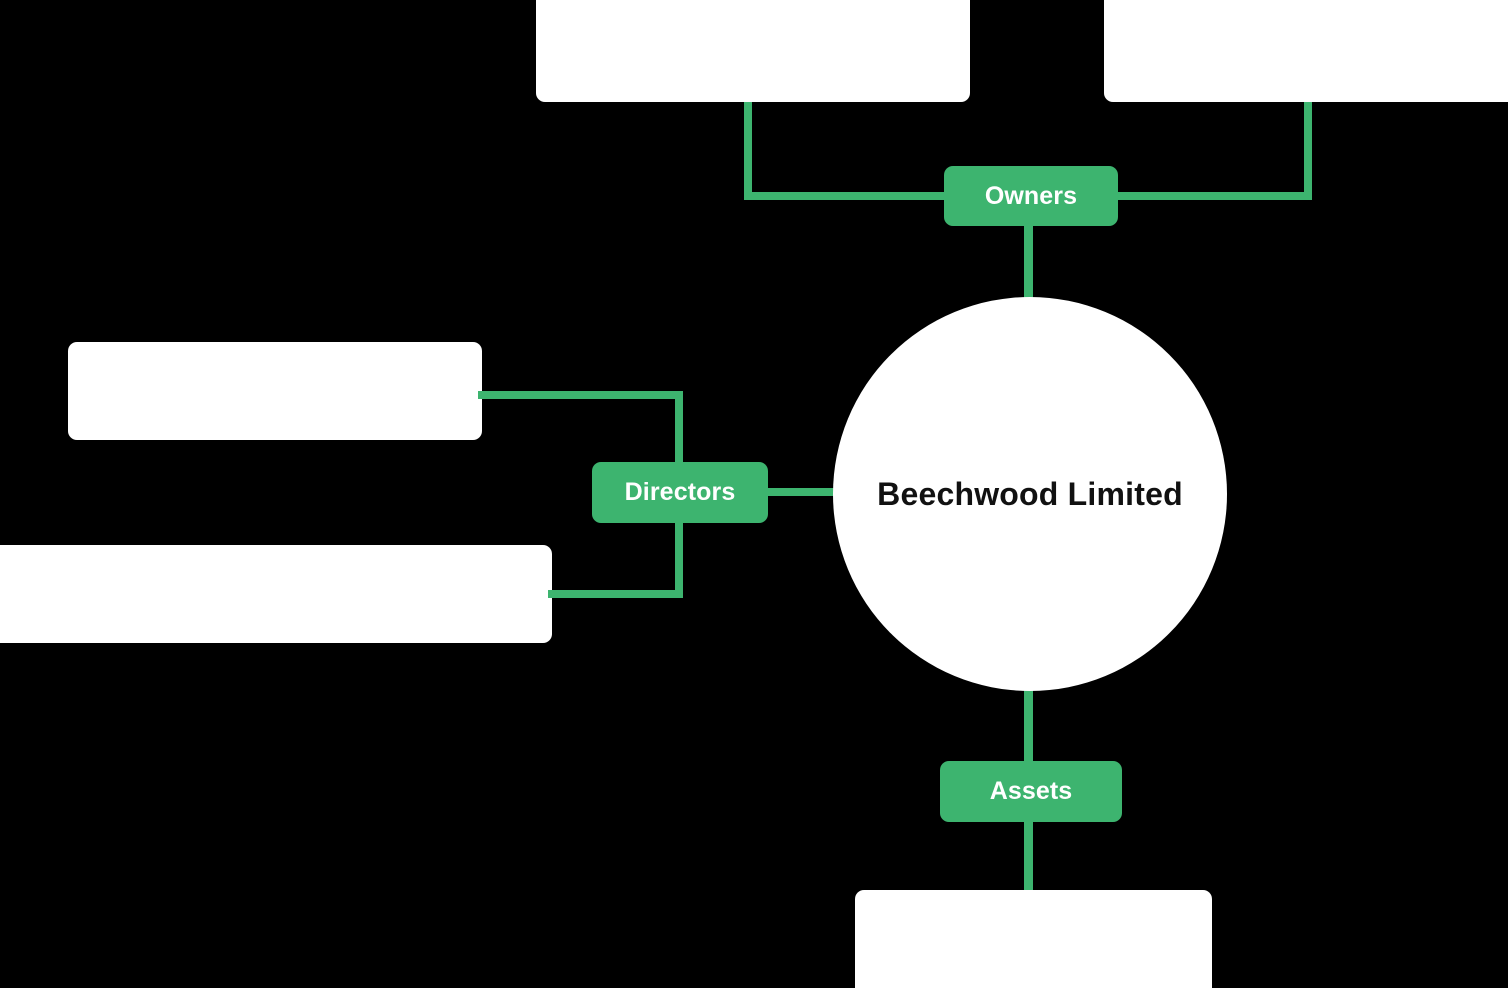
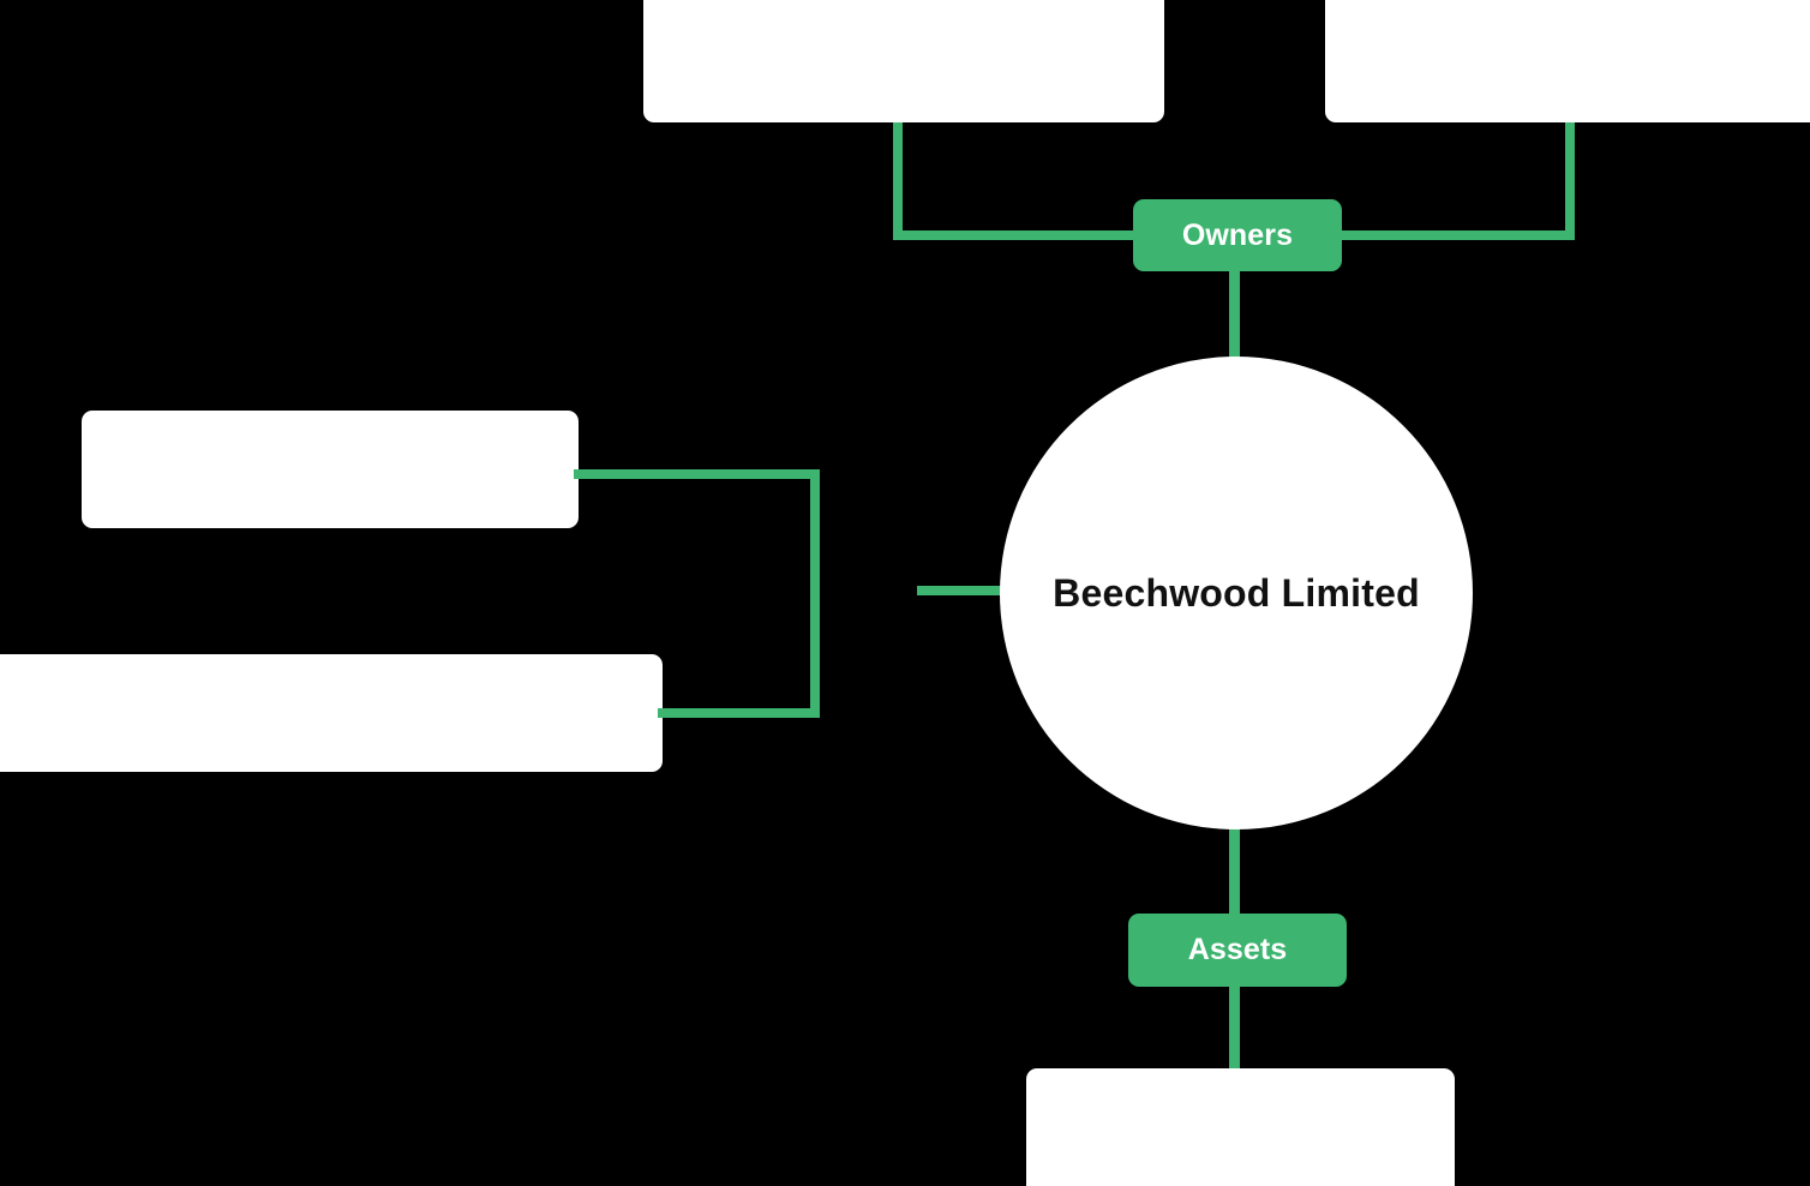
  Owners
- Directors
  Beechwood Limited
  Assets
